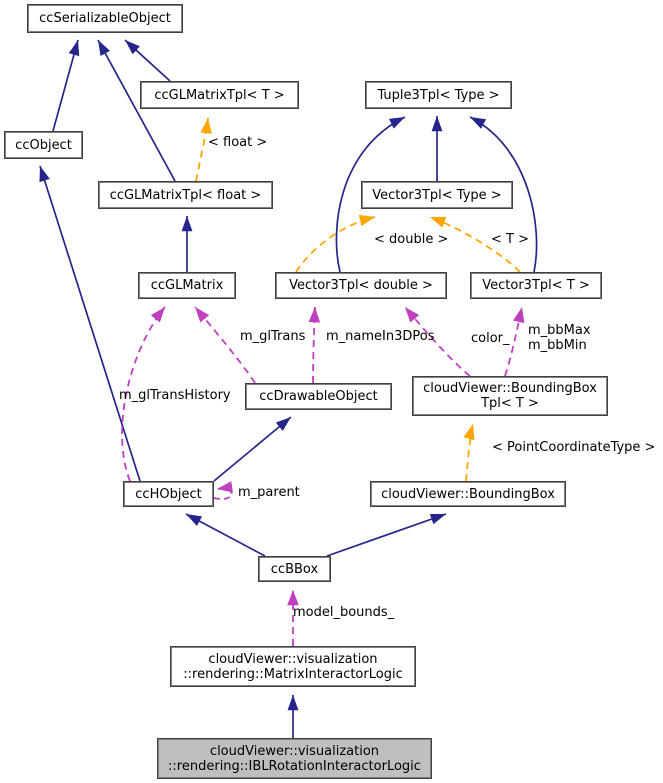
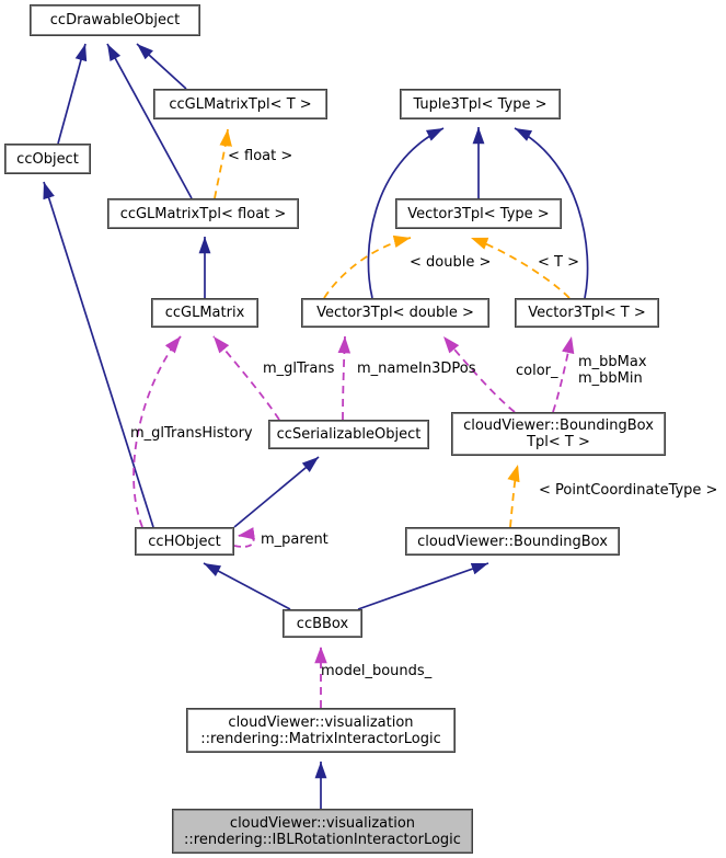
- ccSerializableObject
+ ccDrawableObject
  ccGLMatrixTpl< T >
  Tuple3Tpl< Type >
  ccObject
  ccGLMatrixTpl< float >
  Vector3Tpl< Type >
  ccGLMatrix
  Vector3Tpl< double >
  Vector3Tpl< T >
- ccDrawableObject
+ ccSerializableObject
  cloudViewer::BoundingBox
  Tpl< T >
  ccHObject
  cloudViewer::BoundingBox
  ccBBox
  cloudViewer::visualization
  ::rendering::MatrixInteractorLogic
  cloudViewer::visualization
  ::rendering::IBLRotationInteractorLogic
  < float >
  < double >
  < T >
  m_glTrans
  m_nameIn3DPos
  color_
  m_bbMax
  m_bbMin
  m_glTransHistory
  < PointCoordinateType >
  m_parent
  model_bounds_
